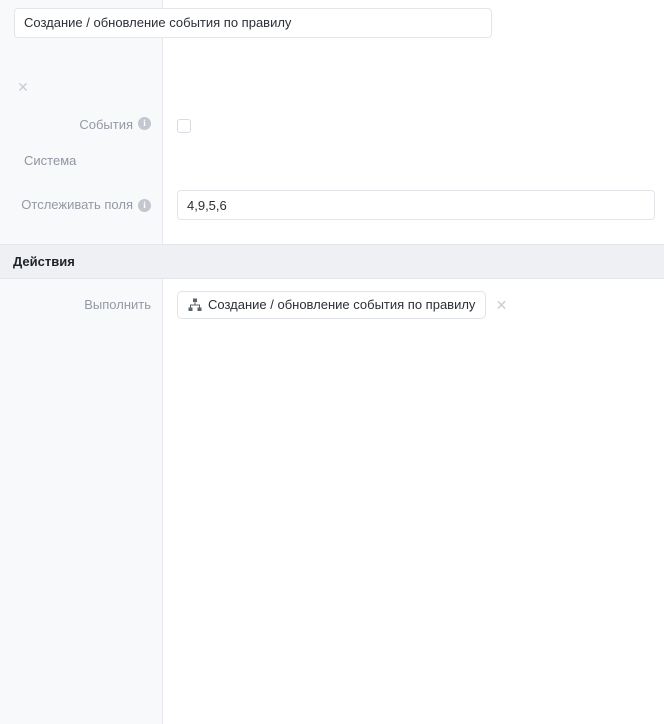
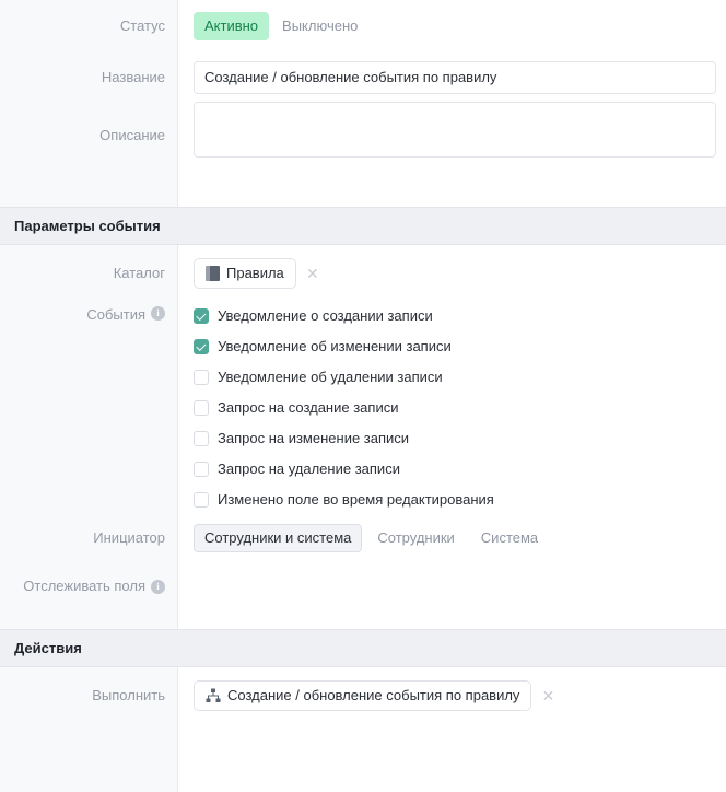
+ Статус
+ Активно
+ Выключено
+ Название
  Создание / обновление события по правилу
+ Описание
+ Параметры события
+ Каталог
+ Правила
  ✕
  События
  i
+ Уведомление о создании записи
+ Уведомление об изменении записи
+ Уведомление об удалении записи
+ Запрос на создание записи
+ Запрос на изменение записи
+ Запрос на удаление записи
+ Изменено поле во время редактирования
+ Инициатор
+ Сотрудники и система
+ Сотрудники
  Система
  Отслеживать поля
  i
- 4,9,5,6
  Действия
  Выполнить
  Создание / обновление события по правилу
  ✕
